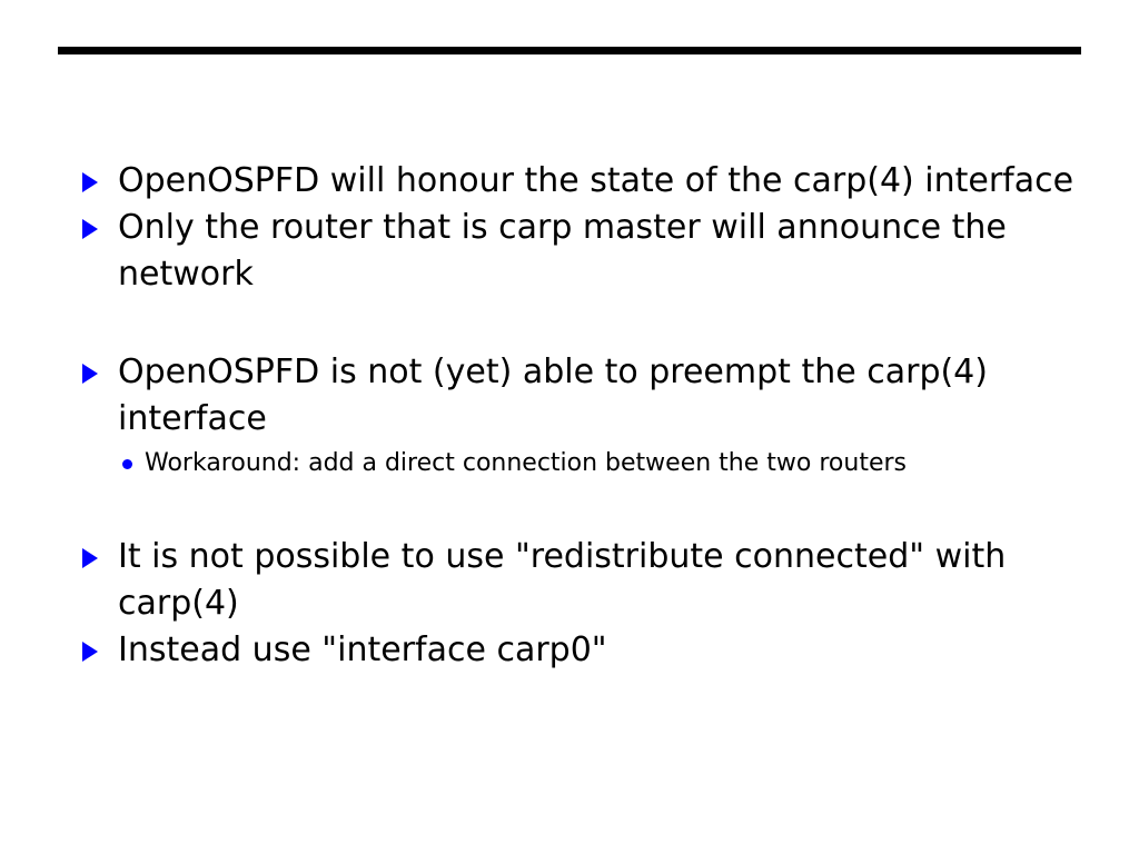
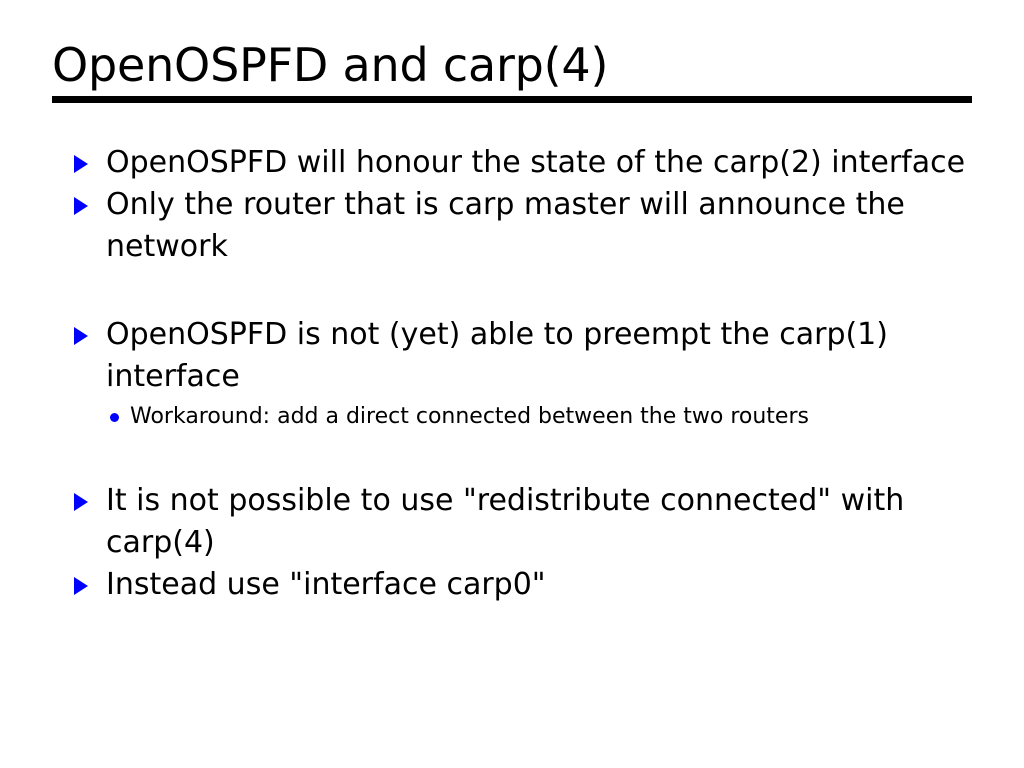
+ OpenOSPFD and carp(4)
- OpenOSPFD will honour the state of the carp(4) interface
+ OpenOSPFD will honour the state of the carp(2) interface
  Only the router that is carp master will announce the network
- OpenOSPFD is not (yet) able to preempt the carp(4) interface
+ OpenOSPFD is not (yet) able to preempt the carp(1) interface
- Workaround: add a direct connection between the two routers
+ Workaround: add a direct connected between the two routers
  It is not possible to use "redistribute connected" with carp(4)
  Instead use "interface carp0"
